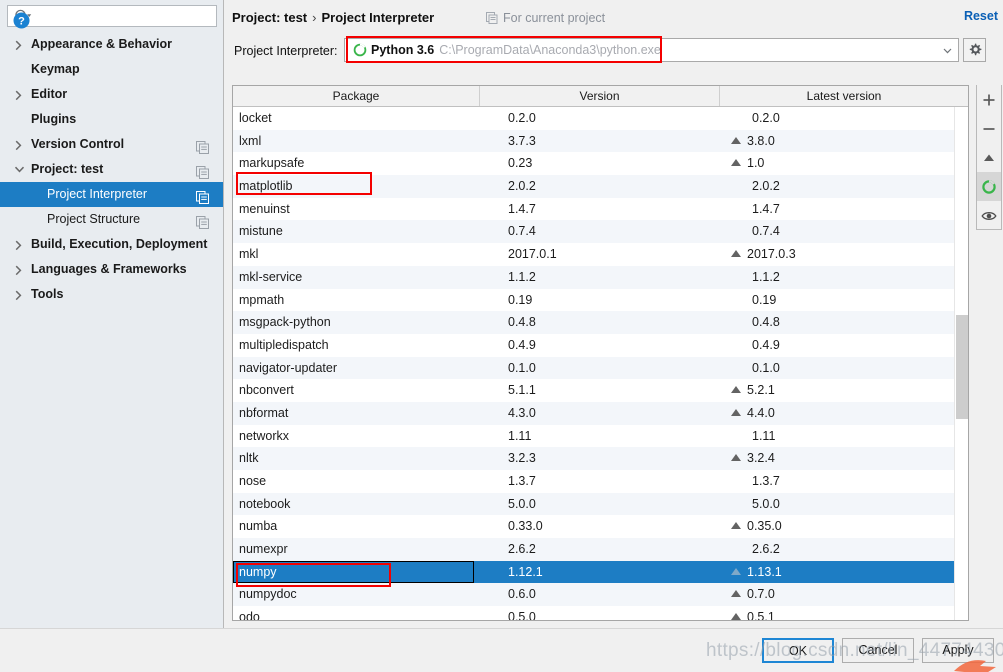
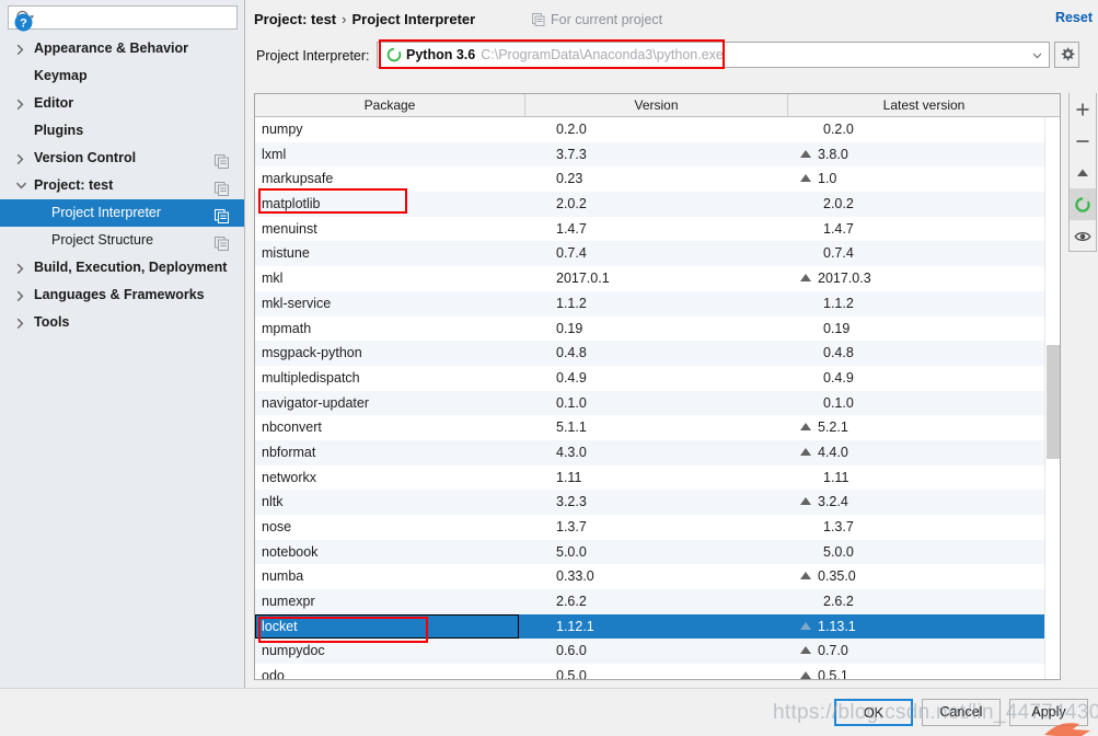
  Appearance & Behavior
  Keymap
  Editor
  Plugins
  Version Control
  Project: test
  Project Interpreter
  Project Structure
  Build, Execution, Deployment
  Languages & Frameworks
  Tools
  Project: test › Project Interpreter
  For current project
  Reset
  Project Interpreter:
  Python 3.6 C:\ProgramData\Anaconda3\python.exe
  Package
  Version
  Latest version
- locket
+ numpy
  0.2.0
  0.2.0
  lxml
  3.7.3
  3.8.0
  markupsafe
  0.23
  1.0
  matplotlib
  2.0.2
  2.0.2
  menuinst
  1.4.7
  1.4.7
  mistune
  0.7.4
  0.7.4
  mkl
  2017.0.1
  2017.0.3
  mkl-service
  1.1.2
  1.1.2
  mpmath
  0.19
  0.19
  msgpack-python
  0.4.8
  0.4.8
  multipledispatch
  0.4.9
  0.4.9
  navigator-updater
  0.1.0
  0.1.0
  nbconvert
  5.1.1
  5.2.1
  nbformat
  4.3.0
  4.4.0
  networkx
  1.11
  1.11
  nltk
  3.2.3
  3.2.4
  nose
  1.3.7
  1.3.7
  notebook
  5.0.0
  5.0.0
  numba
  0.33.0
  0.35.0
  numexpr
  2.6.2
  2.6.2
- numpy
+ locket
  1.12.1
  1.13.1
  numpydoc
  0.6.0
  0.7.0
  odo
  0.5.0
  0.5.1
  ?
  https://blog.csdn.net/lin_44774430
  OK
  Cancel
  Apply
